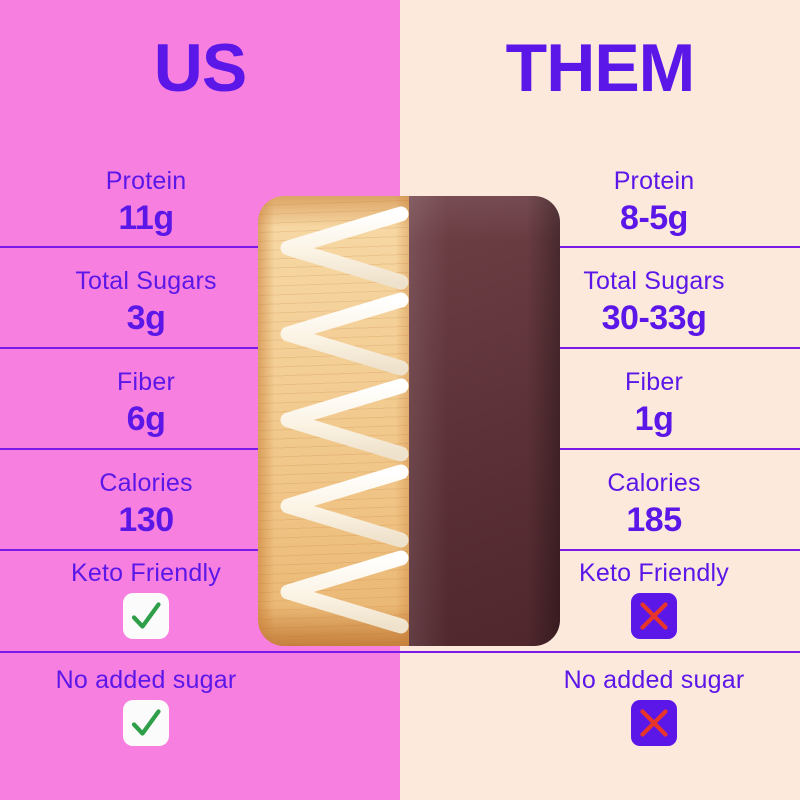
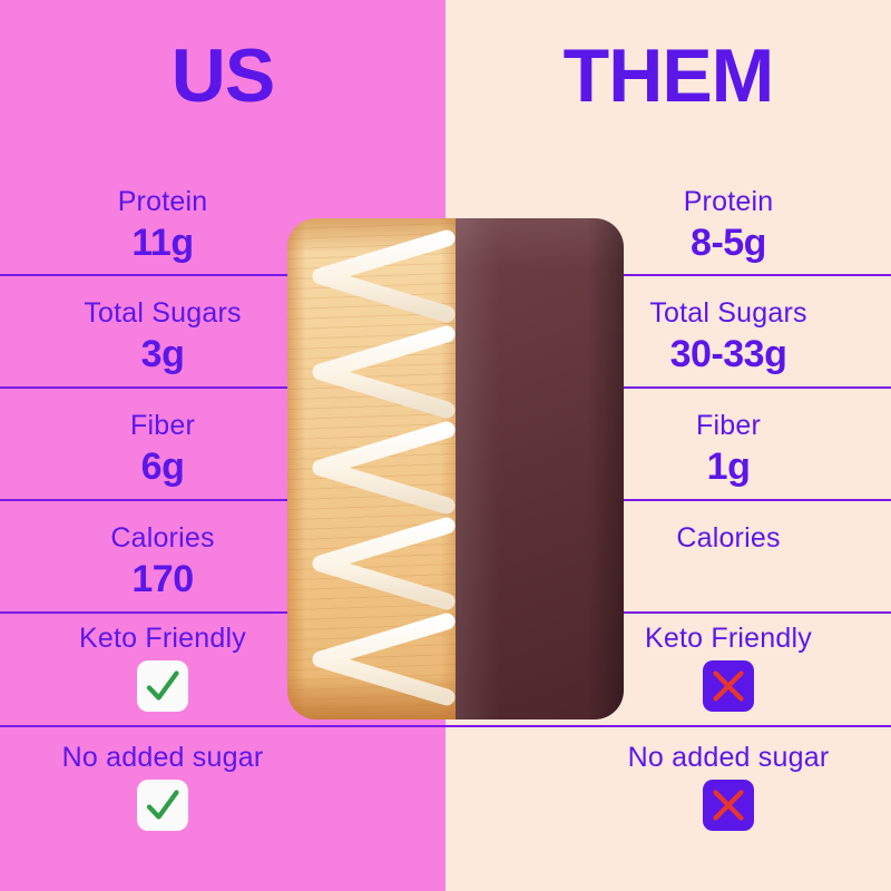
  US
  THEM
  Protein
  11g
  Total Sugars
  3g
  Fiber
  6g
  Calories
- 130
+ 170
  Keto Friendly
  No added sugar
  Protein
  8-5g
  Total Sugars
  30-33g
  Fiber
  1g
  Calories
- 185
  Keto Friendly
  No added sugar
